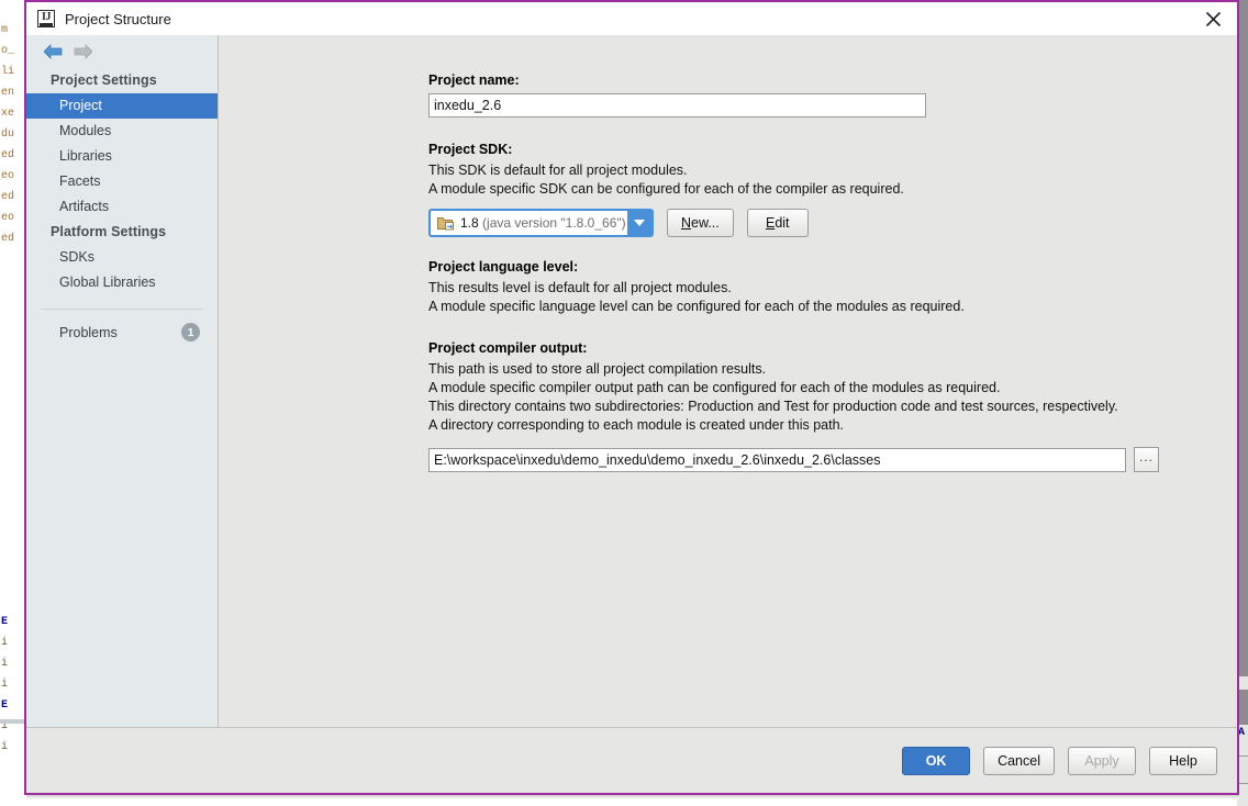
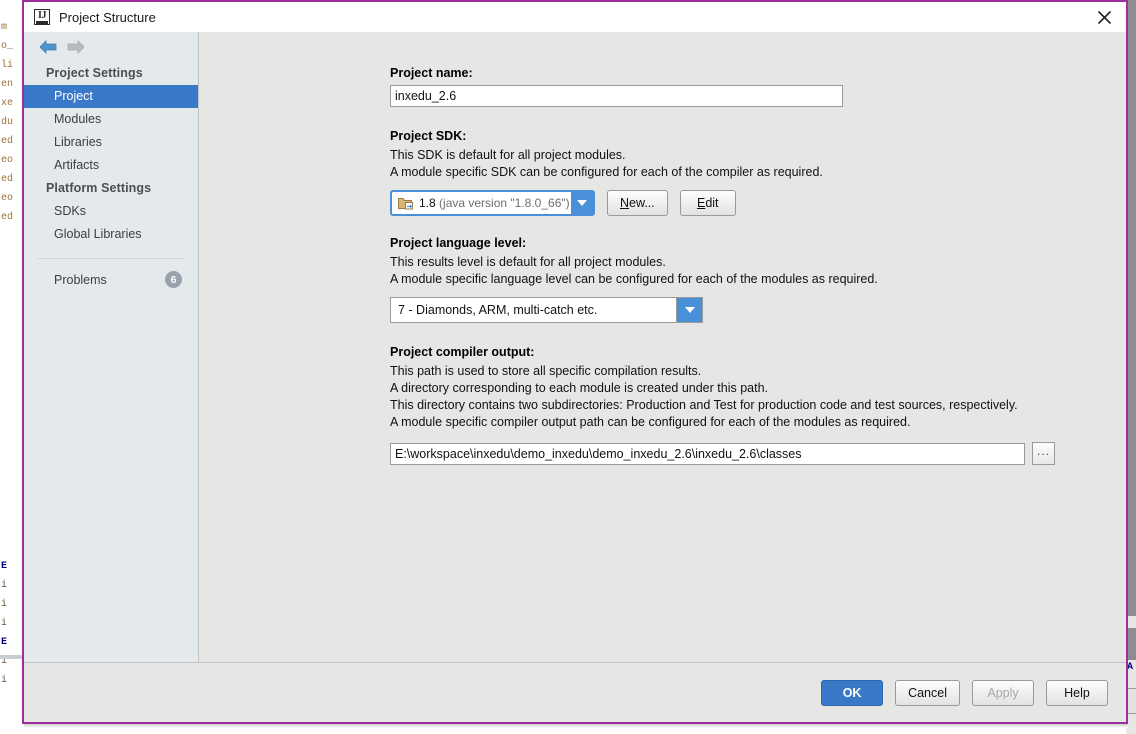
  m
  o_
  li
  en
  xe
  du
  ed
  eo
  ed
  eo
  ed
  E
  i
  i
  i
  E
  i
  i
  A
  IJ
  Project Structure
  Project Settings
  Project
  Modules
  Libraries
- Facets
  Artifacts
  Platform Settings
  SDKs
  Global Libraries
  Problems
- 1
+ 6
  Project name:
  inxedu_2.6
  Project SDK:
  This SDK is default for all project modules.
  A module specific SDK can be configured for each of the compiler as required.
  1.8 (java version "1.8.0_66")
  N
  ew...
  E
  dit
  Project language level:
  This results level is default for all project modules.
  A module specific language level can be configured for each of the modules as required.
+ 7 - Diamonds, ARM, multi-catch etc.
  Project compiler output:
- This path is used to store all project compilation results.
+ This path is used to store all specific compilation results.
- A module specific compiler output path can be configured for each of the modules as required.
+ A directory corresponding to each module is created under this path.
  This directory contains two subdirectories: Production and Test for production code and test sources, respectively.
- A directory corresponding to each module is created under this path.
+ A module specific compiler output path can be configured for each of the modules as required.
  E:\workspace\inxedu\demo_inxedu\demo_inxedu_2.6\inxedu_2.6\classes
  ...
  OK
  Cancel
  Apply
  Help
